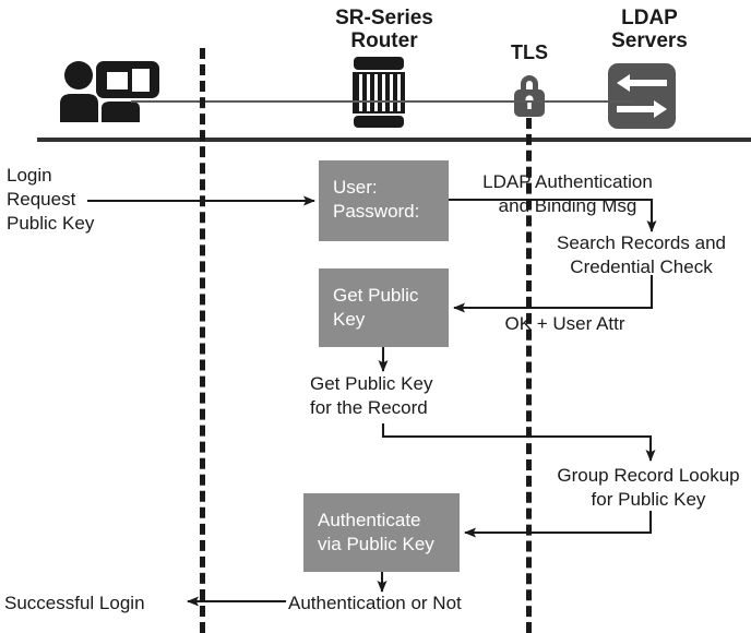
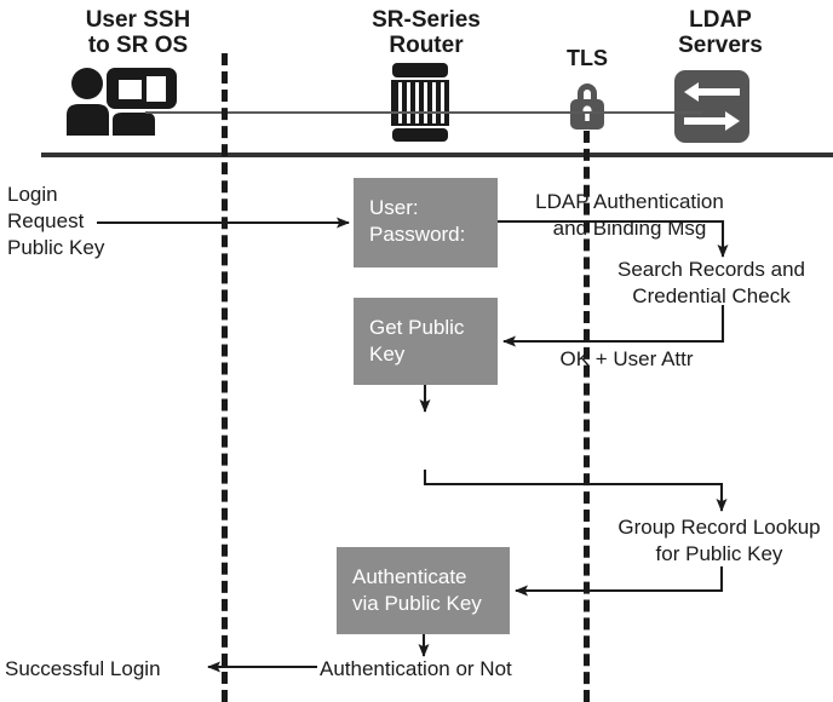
+ User SSH
+ to SR OS
  SR-Series
  Router
  TLS
  LDAP
  Servers
  User:
  Password:
  Get Public
  Key
  Authenticate
  via Public Key
  Login
  Request
  Public Key
  LDAP Authentication
  and Binding Msg
  Search Records and
  Credential Check
  OK + User Attr
- Get Public Key
- for the Record
  Group Record Lookup
  for Public Key
  Authentication or Not
  Successful Login
